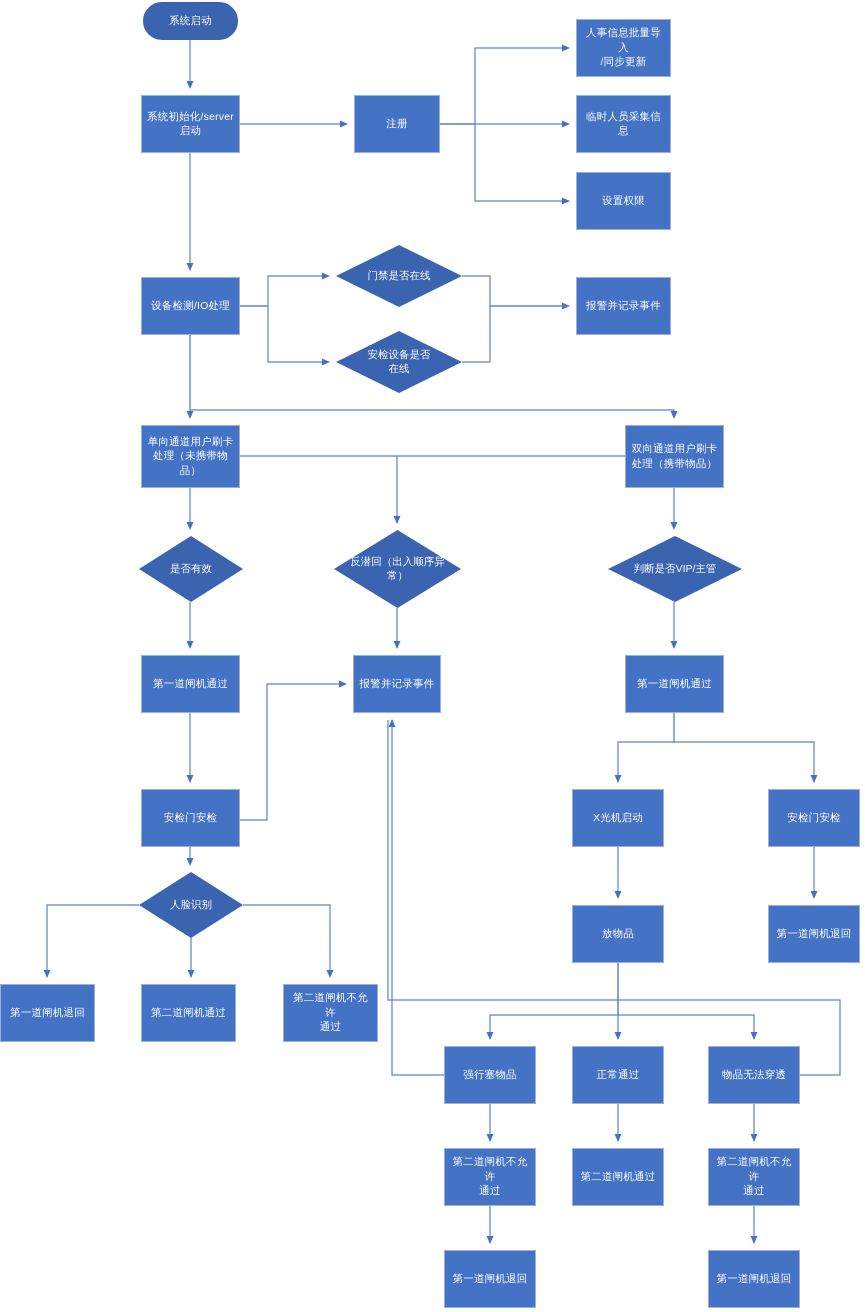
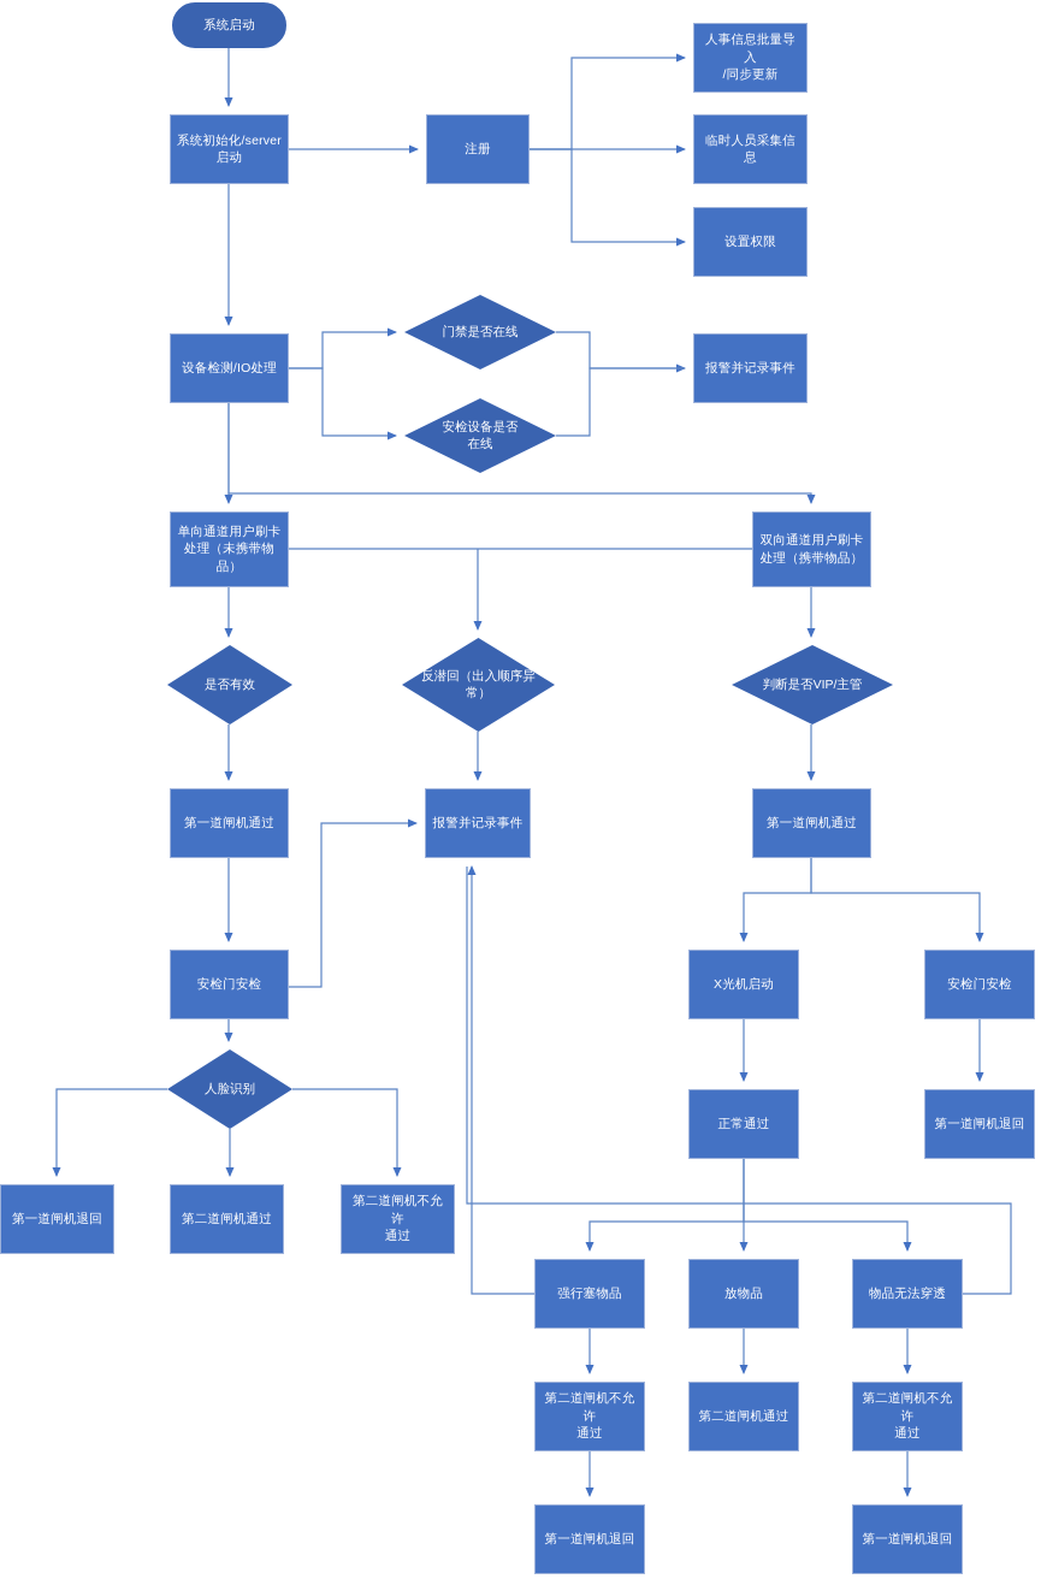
  系统启动
  系统初始化/server
  启动
  注册
  人事信息批量导入
  /同步更新
  临时人员采集信息
  设置权限
  设备检测/IO处理
  门禁是否在线
  安检设备是否
  在线
  报警并记录事件
  单向通道用户刷卡
  处理（未携带物
  品）
  双向通道用户刷卡
  处理（携带物品）
  是否有效
  反潜回（出入顺序异
  常）
  判断是否VIP/主管
  第一道闸机通过
  报警并记录事件
  第一道闸机通过
  安检门安检
  X光机启动
  安检门安检
  人脸识别
- 放物品
+ 正常通过
  第一道闸机退回
  第一道闸机退回
  第二道闸机通过
  第二道闸机不允许
  通过
  强行塞物品
- 正常通过
+ 放物品
  物品无法穿透
  第二道闸机不允许
  通过
  第二道闸机通过
  第二道闸机不允许
  通过
  第一道闸机退回
  第一道闸机退回
